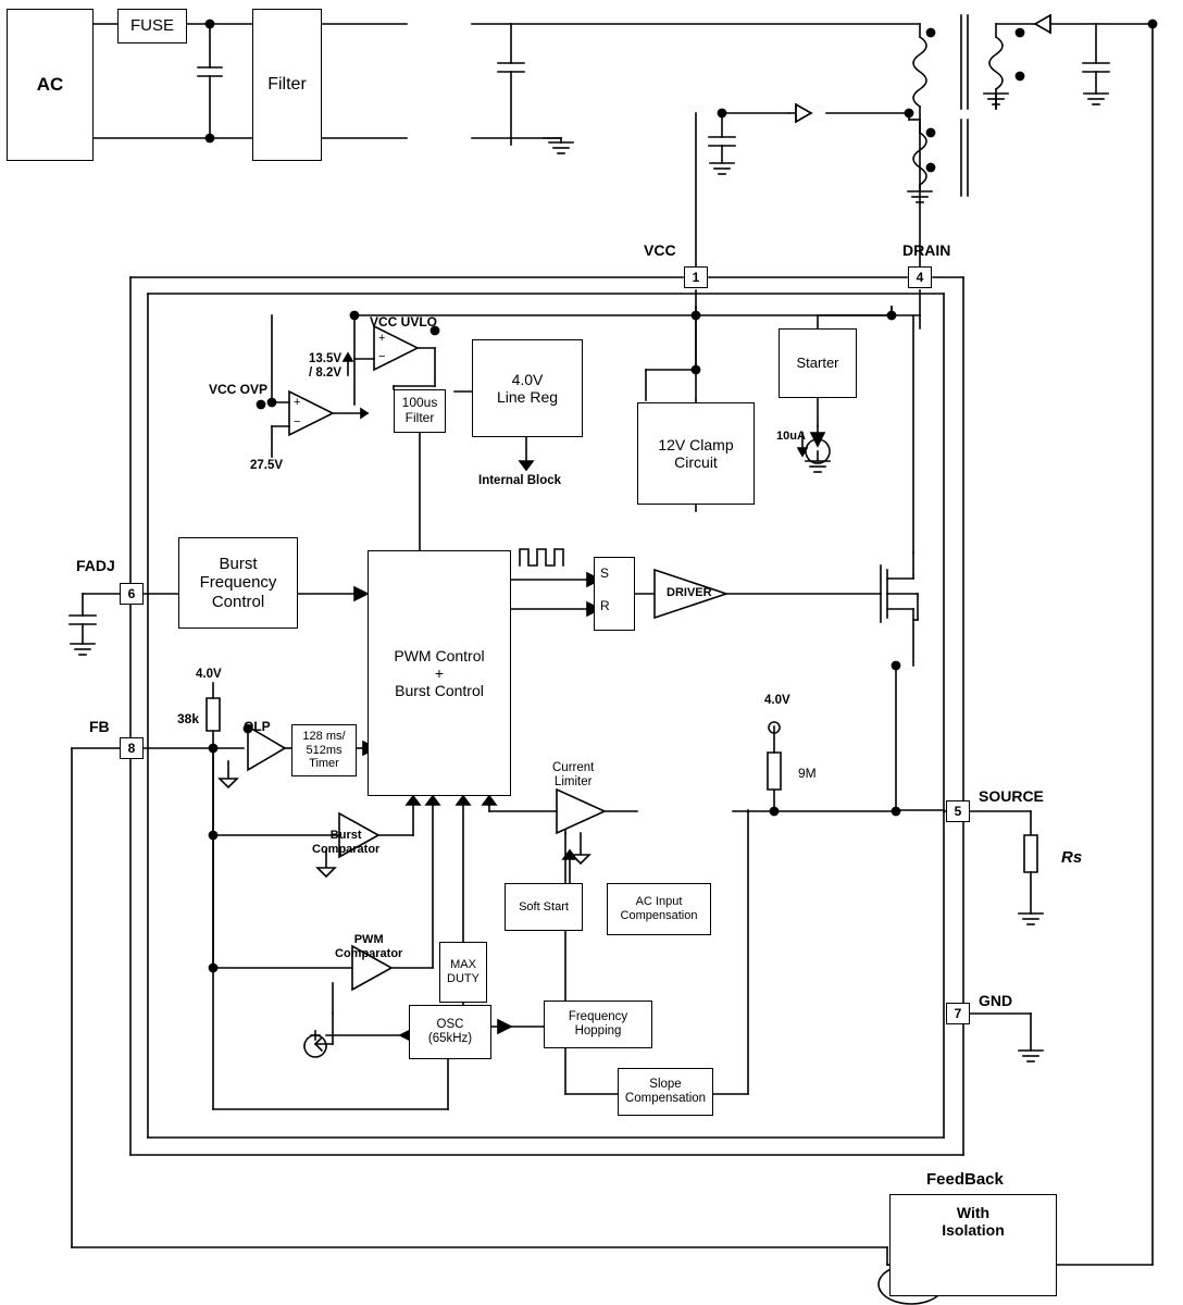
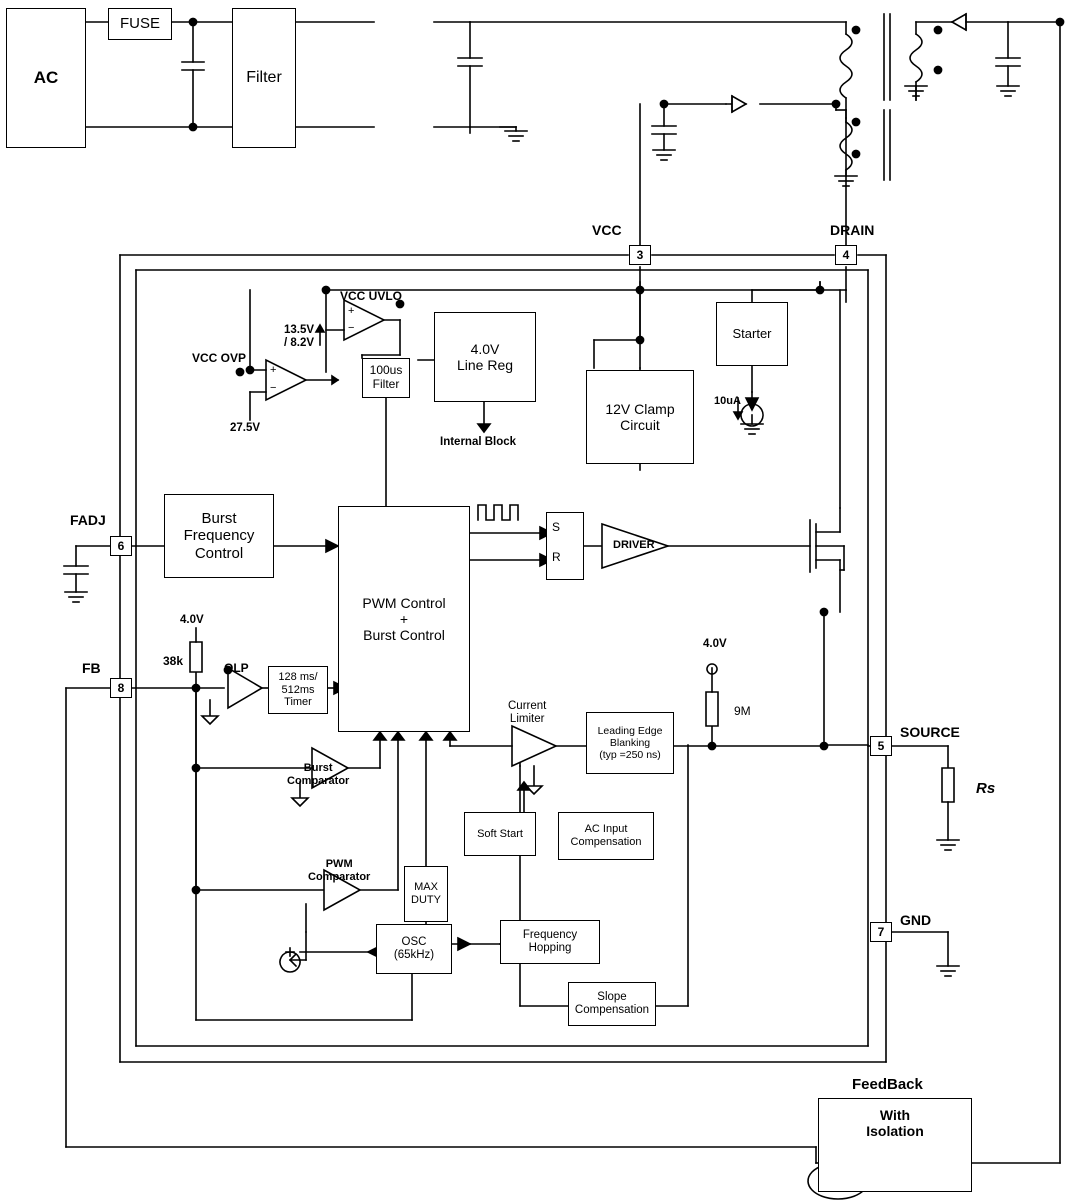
  AC
  FUSE
  Filter
  4.0V
  Line Reg
  100us
  Filter
  12V Clamp
  Circuit
  Starter
  Burst
  Frequency
  Control
  PWM Control
  +
  Burst Control
  S
  R
  128 ms/
  512ms
  Timer
+ Leading Edge
+ Blanking
+ (typ =250 ns)
  Soft Start
  AC Input
  Compensation
  MAX
  DUTY
  OSC
  (65kHz)
  Frequency
  Hopping
  Slope
  Compensation
  With
  Isolation
- 1
+ 3
  VCC
  4
  DRAIN
  6
  FADJ
  8
  FB
  5
  SOURCE
  7
  GND
  VCC UVLO
  VCC OVP
  13.5V
  / 8.2V
  27.5V
  Internal Block
  10uA
  DRIVER
  OLP
  38k
  4.0V
  4.0V
  9M
  Burst
  Comparator
  PWM
  Comparator
  Current
  Limiter
  Rs
  FeedBack
  +
  −
  +
  −
